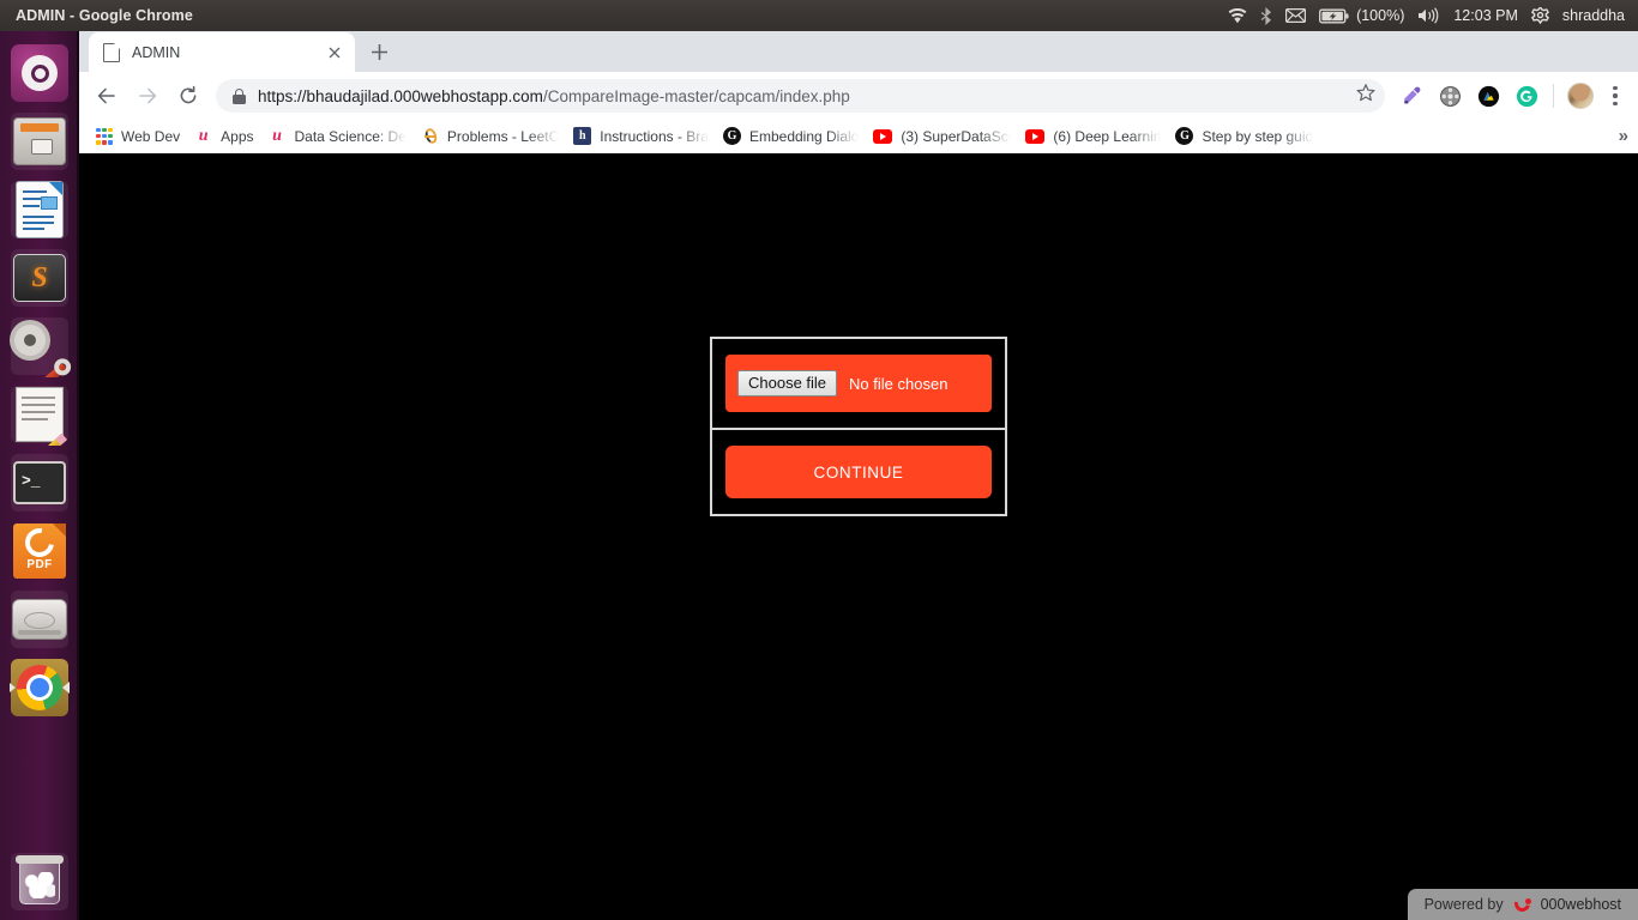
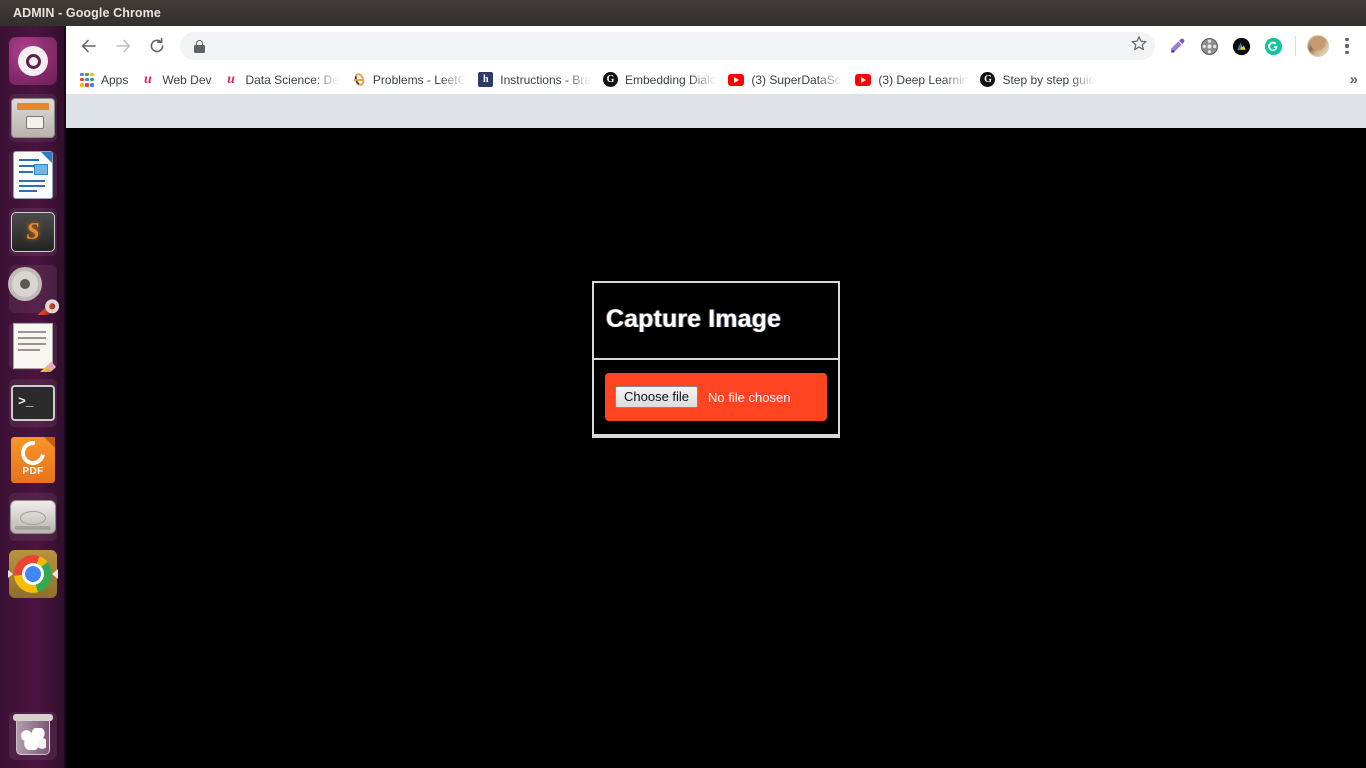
  ADMIN - Google Chrome
- (100%)
- 12:03 PM
- shraddha
  S
  >_
  PDF
- ADMIN
- https://bhaudajilad.000webhostapp.com/CompareImage-master/capcam/index.php
- Web Dev
+ Apps
  u
- Apps
+ Web Dev
  u
  Data Science: De
  Problems - LeetC
  h
  Instructions - Bra
  G
  Embedding Dialo
  (3) SuperDataSci
- (6) Deep Learnin
+ (3) Deep Learnin
  G
  Step by step guid
  »
+ Capture Image
  Choose file
  No file chosen
- CONTINUE
- Powered by
- 000webhost
